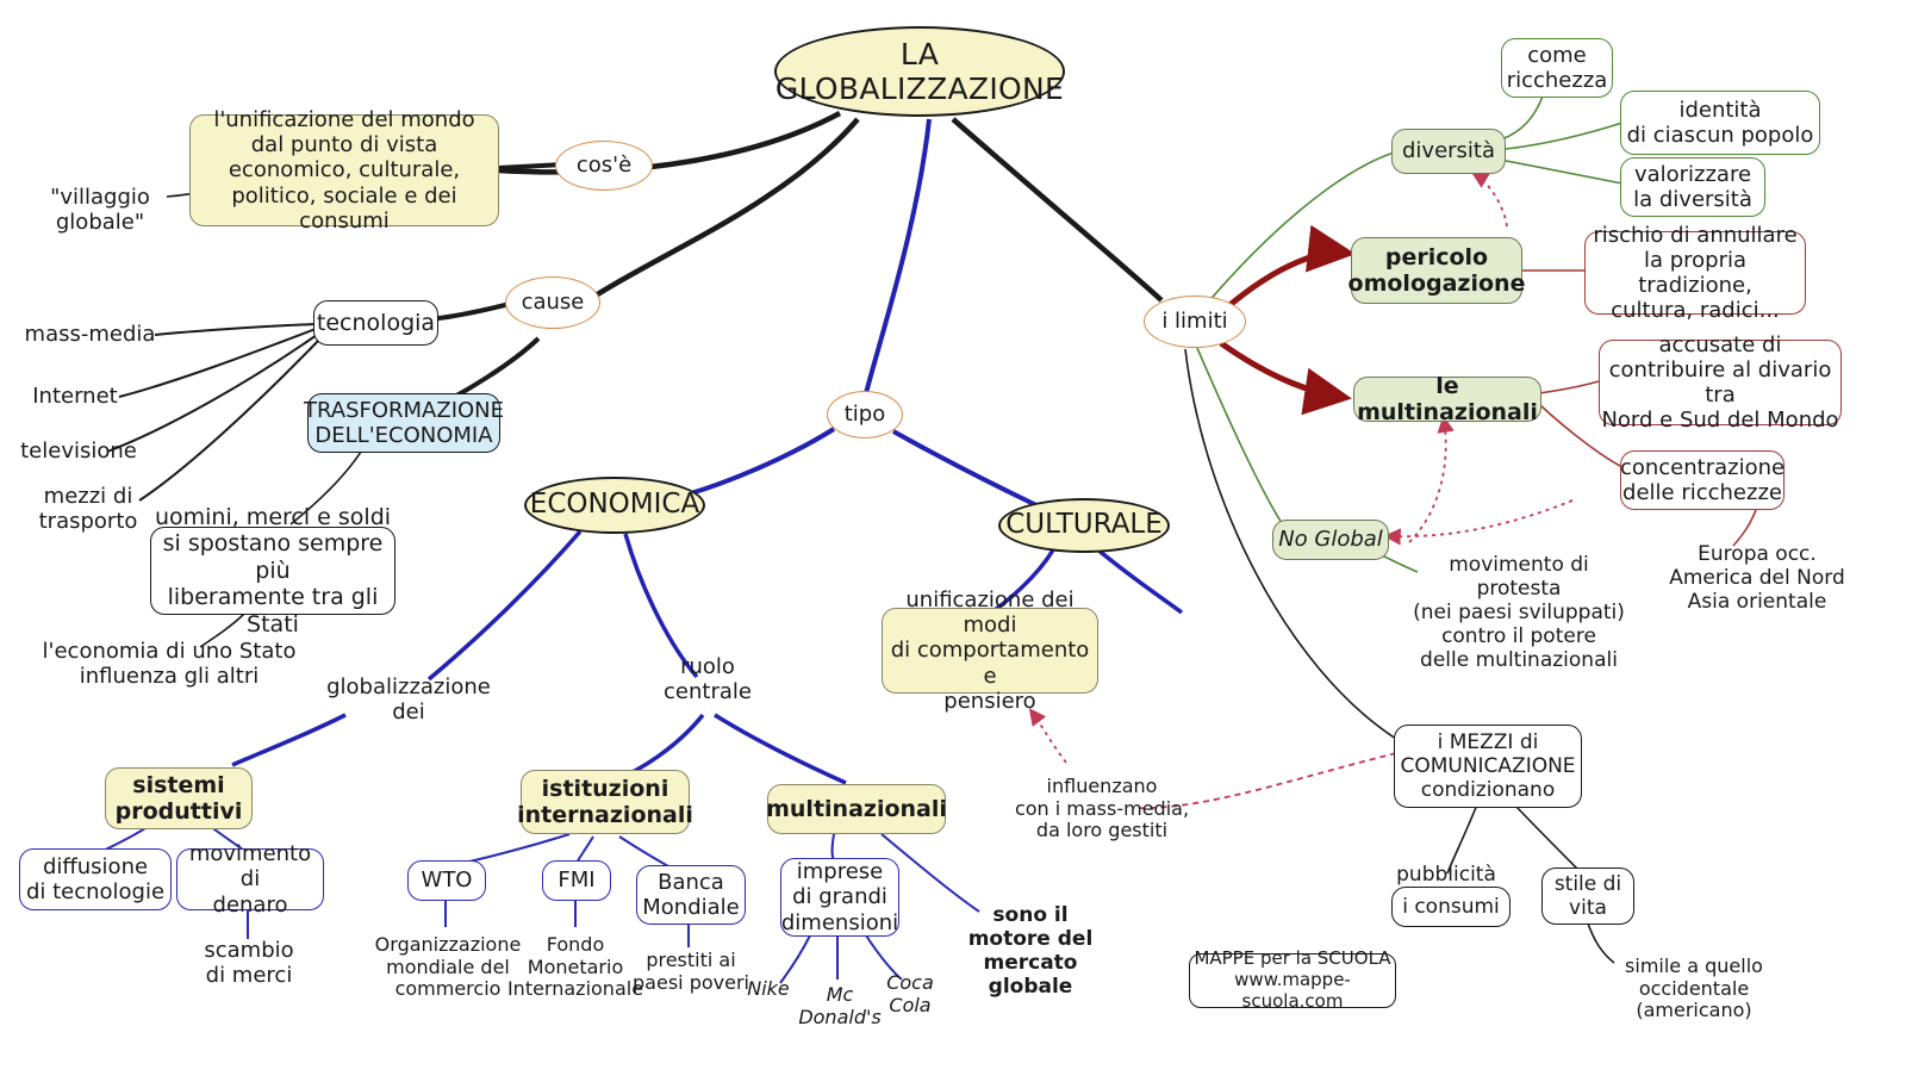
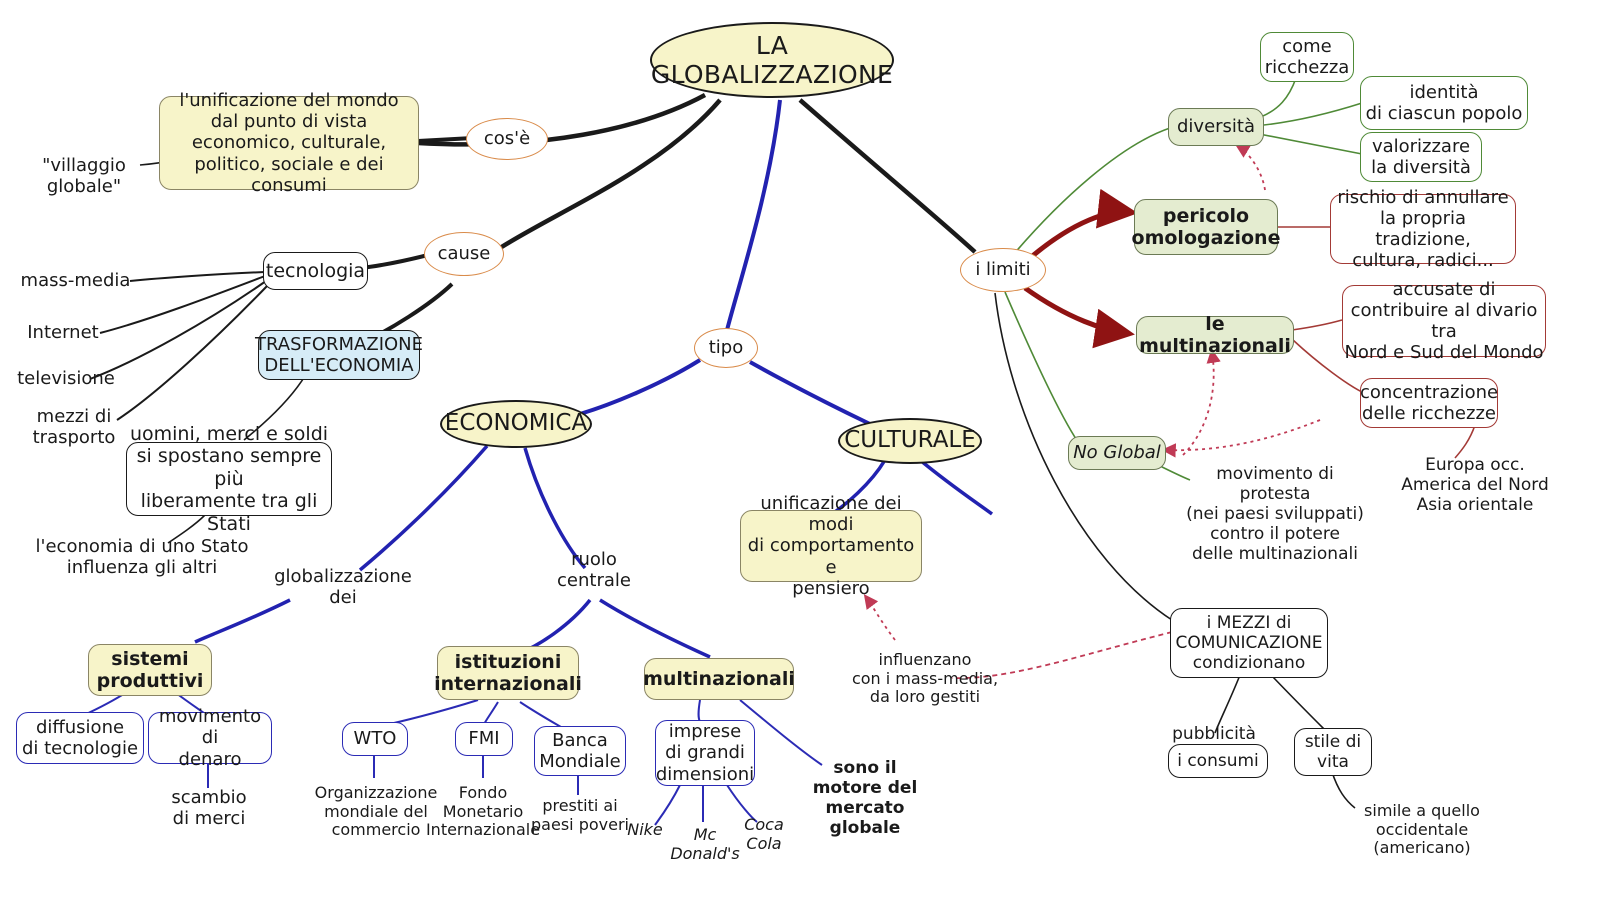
  LA GLOBALIZZAZIONE
  cos'è
  l'unificazione del mondo
  dal punto di vista
  economico, culturale,
  politico, sociale e dei consumi
  "villaggio
  globale"
  cause
  tecnologia
  mass-media
  Internet
  televisione
  mezzi di
  trasporto
  TRASFORMAZIONE
  DELL'ECONOMIA
  uomini, merci e soldi
  si spostano sempre più
  liberamente tra gli Stati
  l'economia di uno Stato
  influenza gli altri
  tipo
  ECONOMICA
  CULTURALE
  globalizzazione
  dei
  ruolo
  centrale
  sistemi
  produttivi
  diffusione
  di tecnologie
  movimento di
  denaro
  scambio
  di merci
  istituzioni
  internazionali
  WTO
  FMI
  Banca
  Mondiale
  Organizzazione
  mondiale del
  commercio
  Fondo
  Monetario
  Internazionale
  prestiti ai
  paesi poveri
  multinazionali
  imprese
  di grandi
  dimensioni
  Nike
  Mc
  Donald's
  Coca
  Cola
  sono il
  motore del
  mercato
  globale
  influenzano
  con i mass-media,
  da loro gestiti
  unificazione dei modi
  di comportamento e
  pensiero
  i limiti
  diversità
  come
  ricchezza
  identità
  di ciascun popolo
  valorizzare
  la diversità
  pericolo
  omologazione
  rischio di annullare
  la propria tradizione,
  cultura, radici...
  le multinazionali
  accusate di
  contribuire al divario tra
  Nord e Sud del Mondo
  concentrazione
  delle ricchezze
  Europa occ.
  America del Nord
  Asia orientale
  No Global
  movimento di protesta
  (nei paesi sviluppati)
  contro il potere
  delle multinazionali
  i MEZZI di
  COMUNICAZIONE
  condizionano
  pubblicità
  i consumi
  stile di
  vita
  simile a quello
  occidentale
  (americano)
- MAPPE per la SCUOLA
- www.mappe-scuola.com
